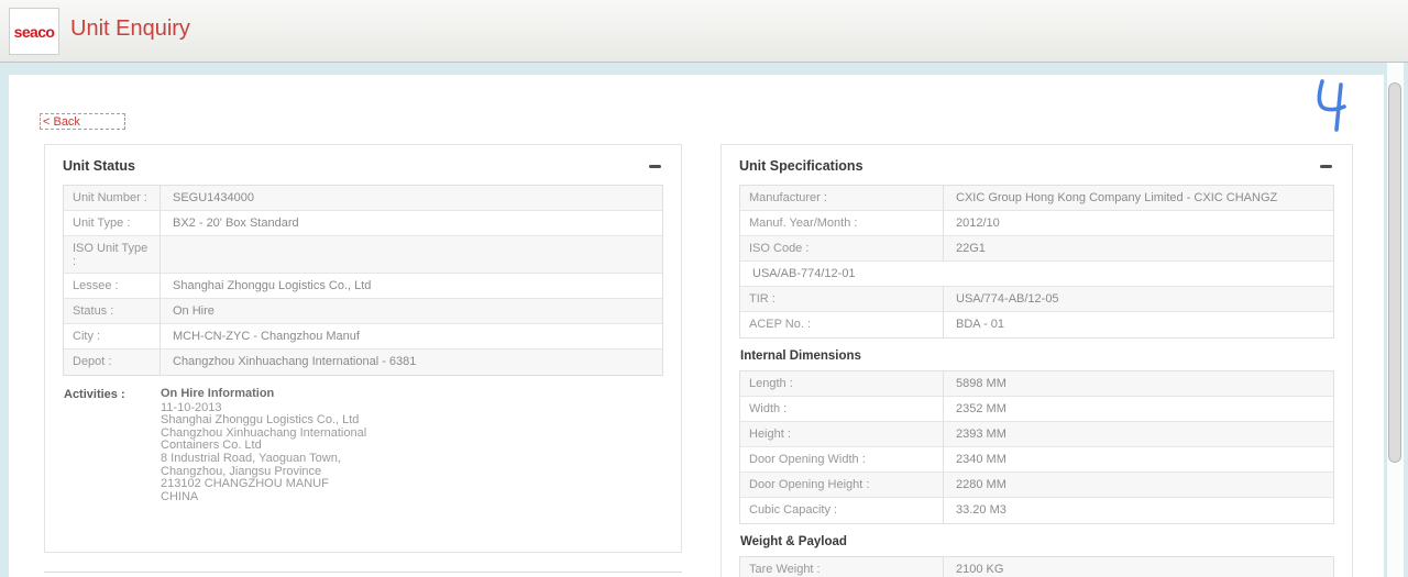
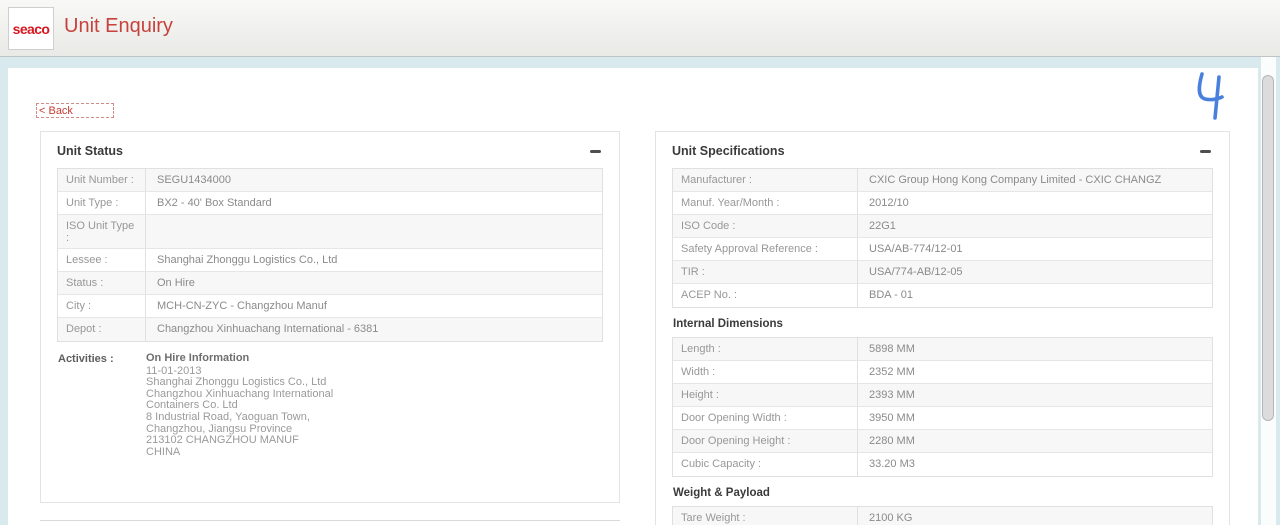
  seaco
  Unit Enquiry
  < Back
  Unit Status
  Unit Number :
  SEGU1434000
  Unit Type :
- BX2 - 20' Box Standard
+ BX2 - 40' Box Standard
  ISO Unit Type :
  Lessee :
  Shanghai Zhonggu Logistics Co., Ltd
  Status :
  On Hire
  City :
  MCH-CN-ZYC - Changzhou Manuf
  Depot :
  Changzhou Xinhuachang International - 6381
  Activities :
  On Hire Information
- 11-10-2013
+ 11-01-2013
  Shanghai Zhonggu Logistics Co., Ltd
  Changzhou Xinhuachang International
  Containers Co. Ltd
  8 Industrial Road, Yaoguan Town,
  Changzhou, Jiangsu Province
  213102 CHANGZHOU MANUF
  CHINA
  Unit Specifications
  Manufacturer :
  CXIC Group Hong Kong Company Limited - CXIC CHANGZ
  Manuf. Year/Month :
  2012/10
  ISO Code :
  22G1
+ Safety Approval Reference :
  USA/AB-774/12-01
  TIR :
  USA/774-AB/12-05
  ACEP No. :
  BDA - 01
  Internal Dimensions
  Length :
  5898 MM
  Width :
  2352 MM
  Height :
  2393 MM
  Door Opening Width :
- 2340 MM
+ 3950 MM
  Door Opening Height :
  2280 MM
  Cubic Capacity :
  33.20 M3
  Weight & Payload
  Tare Weight :
  2100 KG
